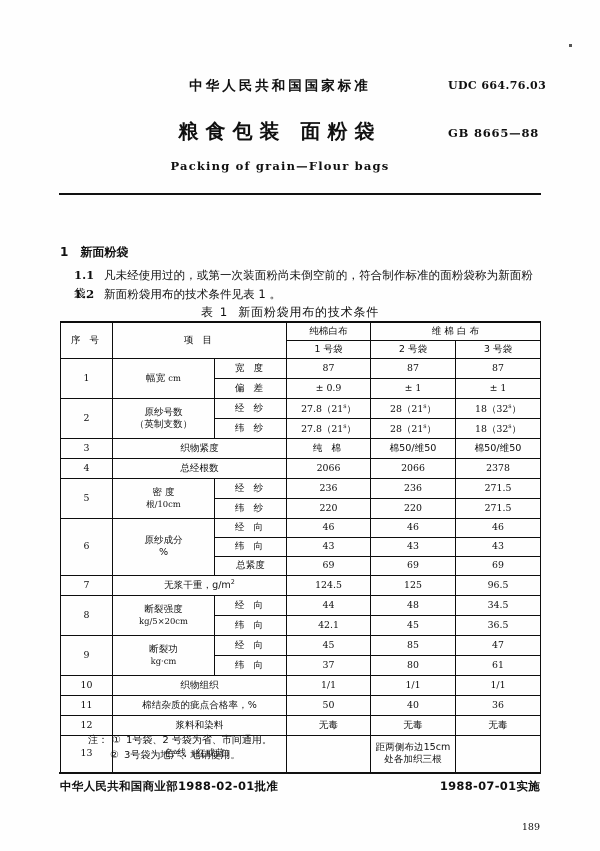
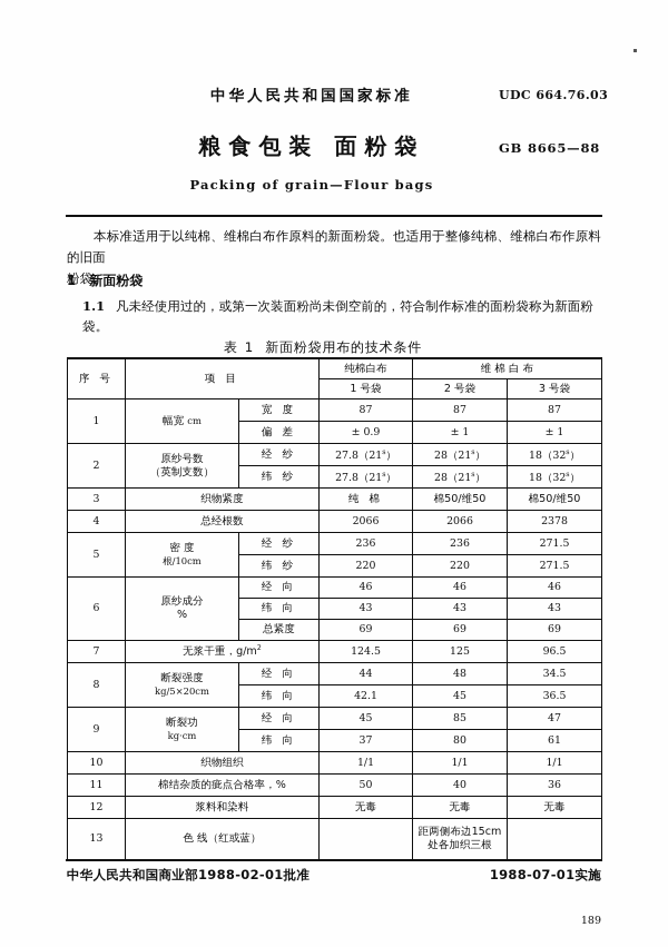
  中华人民共和国国家标准
  UDC 664.76.03
  粮食包装 面粉袋
  GB 8665—88
  Packing of grain—Flour bags
+ 本标准适用于以纯棉、维棉白布作原料的新面粉袋。也适用于整修纯棉、维棉白布作原料的旧面
+ 粉袋。
  1 新面粉袋
  1.1 凡未经使用过的，或第一次装面粉尚未倒空前的，符合制作标准的面粉袋称为新面粉袋。
- 1.2 新面粉袋用布的技术条件见表 1 。
  表 1 新面粉袋用布的技术条件
  序 号	项 目	纯棉白布	维 棉 白 布
  1 号袋	2 号袋	3 号袋
  1	幅宽 cm	宽 度	87	87	87
  偏 差	± 0.9	± 1	± 1
  2	原纱号数 （英制支数）	经 纱	27.8（21s）	28（21s）	18（32s）
  纬 纱	27.8（21s）	28（21s）	18（32s）
  3	织物紧度	纯 棉	棉50/维50	棉50/维50
  4	总经根数	2066	2066	2378
  5	密 度 根/10cm	经 纱	236	236	271.5
  纬 纱	220	220	271.5
  6	原纱成分 %	经 向	46	46	46
  纬 向	43	43	43
  总紧度	69	69	69
  7	无浆干重，g/m2	124.5	125	96.5
  8	断裂强度 kg/5×20cm	经 向	44	48	34.5
  纬 向	42.1	45	36.5
  9	断裂功 kg·cm	经 向	45	85	47
  纬 向	37	80	61
  10	织物组织	1/1	1/1	1/1
  11	棉结杂质的疵点合格率，%	50	40	36
  12	浆料和染料	无毒	无毒	无毒
  13	色 线（红或蓝）		距两侧布边15cm 处各加织三根
- 注： ① 1号袋、2 号袋为省、市间通用。
- ② 3号袋为地产、地销使用。
  中华人民共和国商业部1988-02-01批准
  1988-07-01实施
  189
